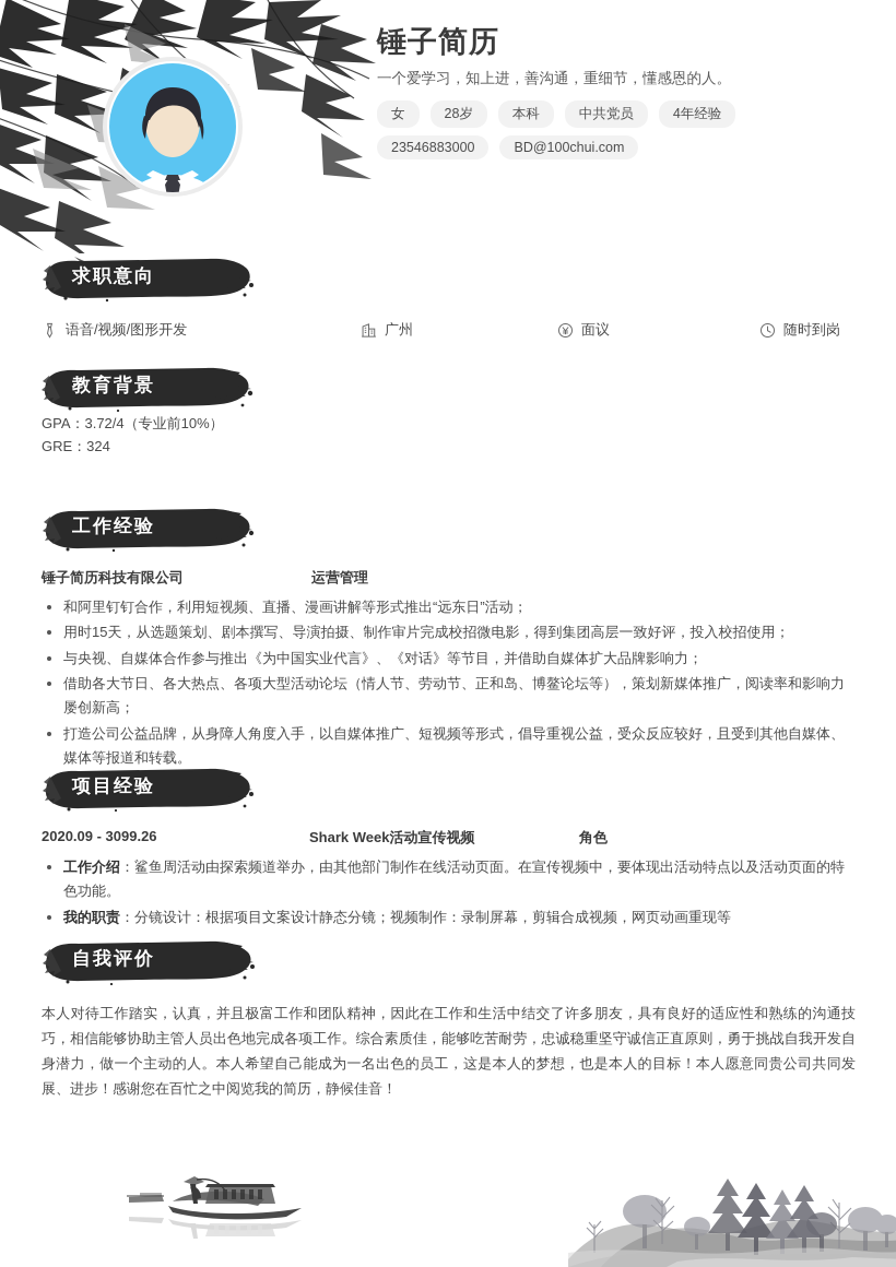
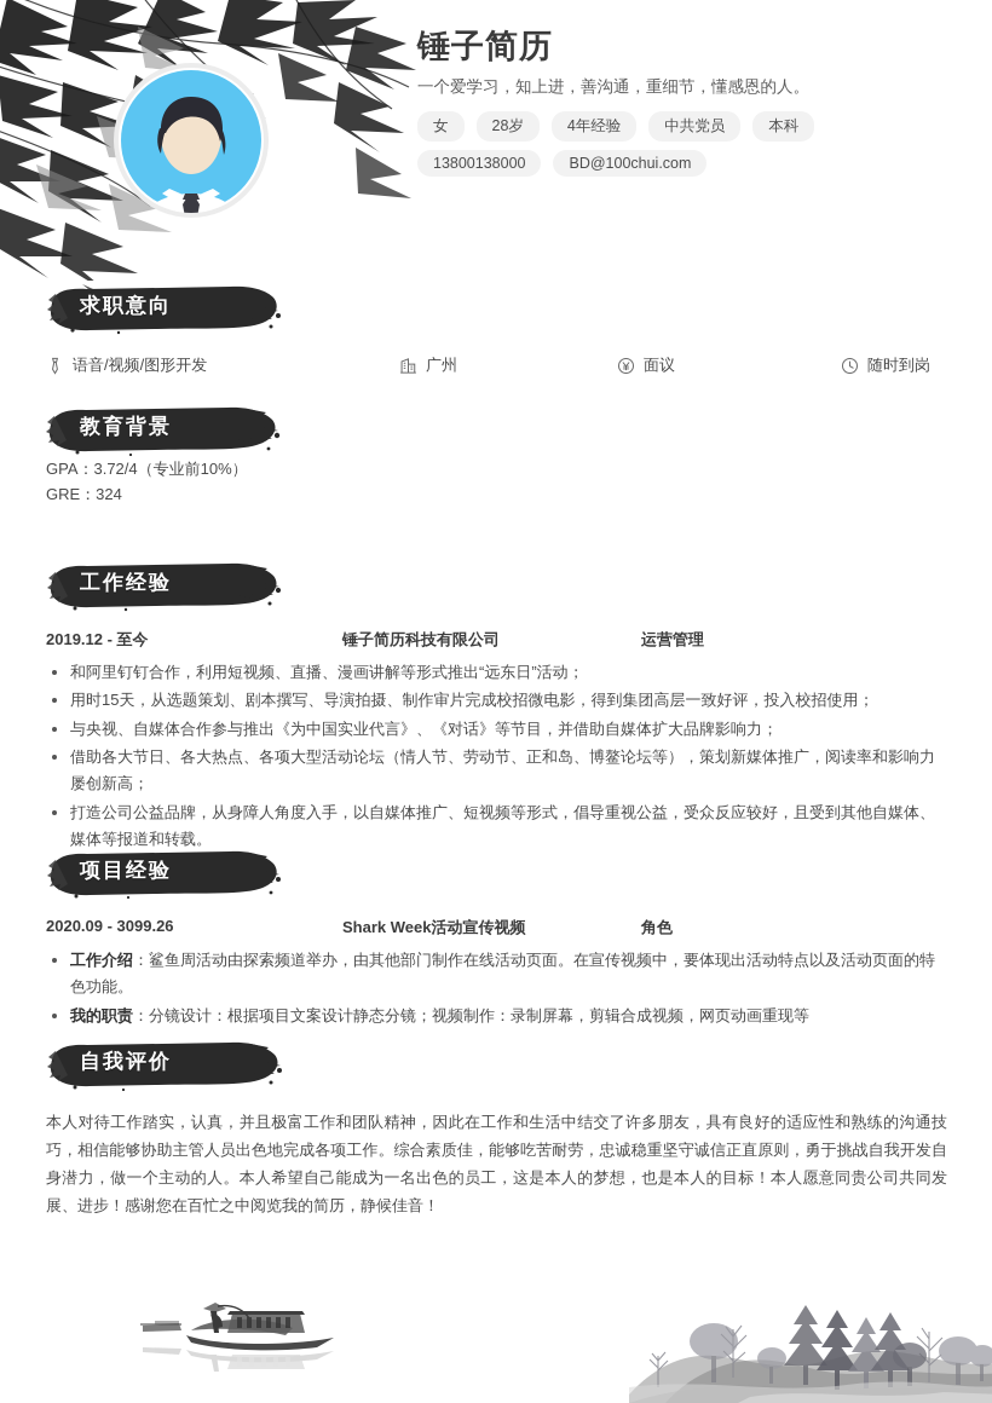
  锤子简历
  一个爱学习，知上进，善沟通，重细节，懂感恩的人。
  女
  28岁
- 本科
+ 4年经验
  中共党员
- 4年经验
+ 本科
- 23546883000
+ 13800138000
  BD@100chui.com
  求职意向
  语音/视频/图形开发
  广州
  面议
  随时到岗
  教育背景
  GPA：3.72/4（专业前10%）
  GRE：324
  工作经验
+ 2019.12 - 至今
  锤子简历科技有限公司
  运营管理
  和阿里钉钉合作，利用短视频、直播、漫画讲解等形式推出“远东日”活动；
  用时15天，从选题策划、剧本撰写、导演拍摄、制作审片完成校招微电影，得到集团高层一致好评，投入校招使用；
  与央视、自媒体合作参与推出《为中国实业代言》、《对话》等节目，并借助自媒体扩大品牌影响力；
  借助各大节日、各大热点、各项大型活动论坛（情人节、劳动节、正和岛、博鳌论坛等），策划新媒体推广，阅读率和影响力屡创新高；
  打造公司公益品牌，从身障人角度入手，以自媒体推广、短视频等形式，倡导重视公益，受众反应较好，且受到其他自媒体、媒体等报道和转载。
  项目经验
  2020.09 - 3099.26
  Shark Week活动宣传视频
  角色
  工作介绍：鲨鱼周活动由探索频道举办，由其他部门制作在线活动页面。在宣传视频中，要体现出活动特点以及活动页面的特色功能。
  我的职责：分镜设计：根据项目文案设计静态分镜；视频制作：录制屏幕，剪辑合成视频，网页动画重现等
  自我评价
  本人对待工作踏实，认真，并且极富工作和团队精神，因此在工作和生活中结交了许多朋友，具有良好的适应性和熟练的沟通技巧，相信能够协助主管人员出色地完成各项工作。综合素质佳，能够吃苦耐劳，忠诚稳重坚守诚信正直原则，勇于挑战自我开发自身潜力，做一个主动的人。本人希望自己能成为一名出色的员工，这是本人的梦想，也是本人的目标！本人愿意同贵公司共同发展、进步！感谢您在百忙之中阅览我的简历，静候佳音！
